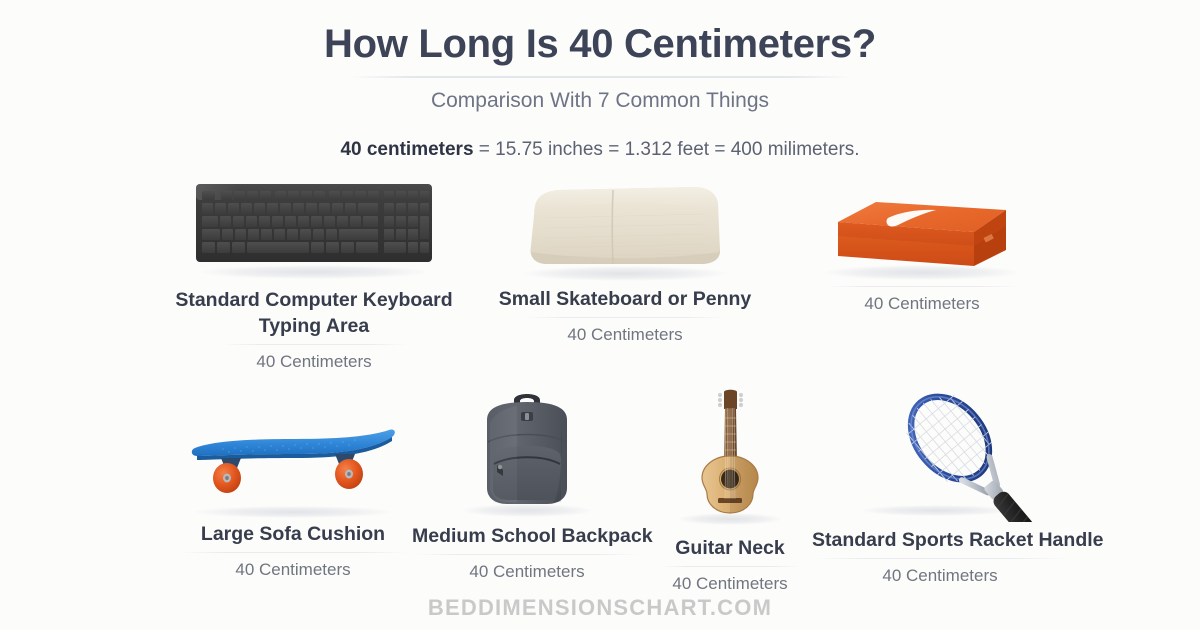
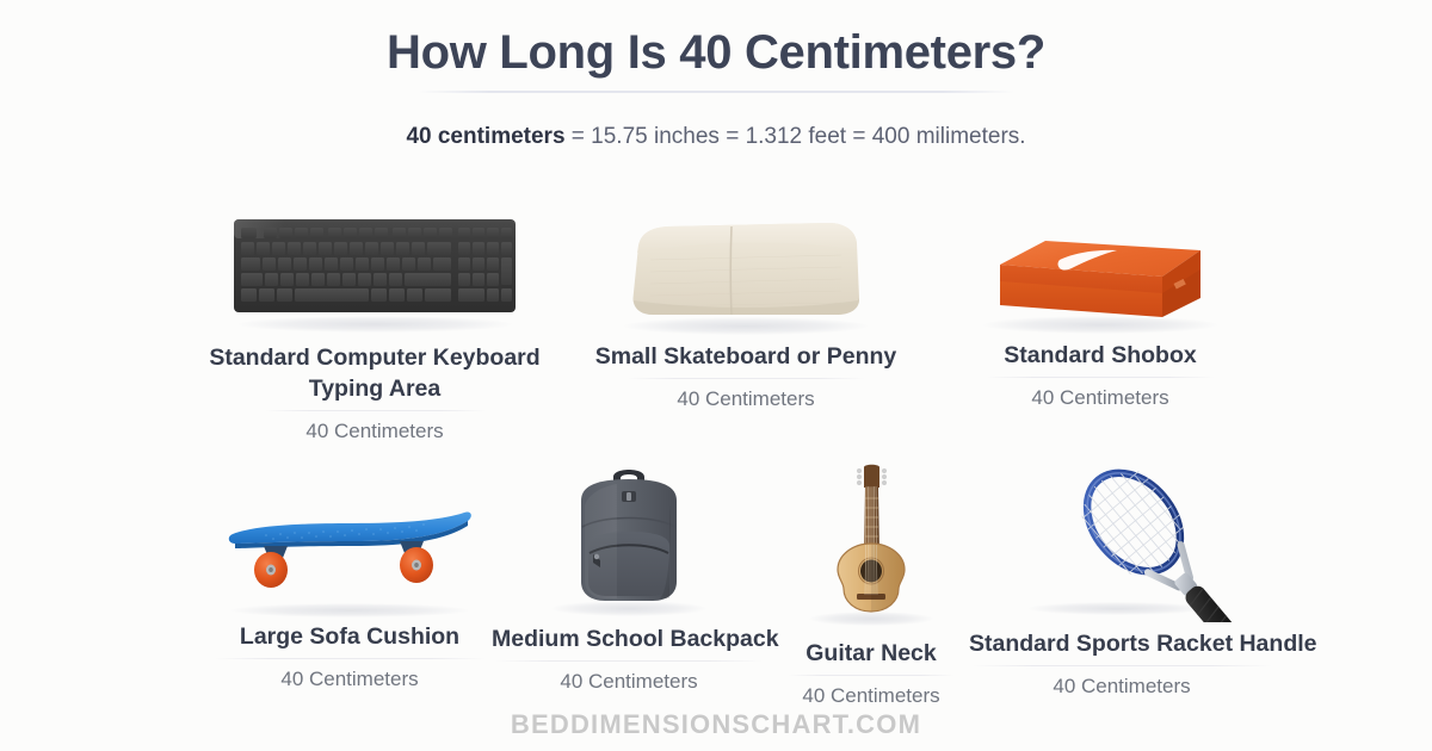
  How Long Is 40 Centimeters?
- Comparison With 7 Common Things
  40 centimeters = 15.75 inches = 1.312 feet = 400 milimeters.
  Standard Computer Keyboard Typing Area
  40 Centimeters
  Small Skateboard or Penny
  40 Centimeters
+ Standard Shobox
  40 Centimeters
  Large Sofa Cushion
  40 Centimeters
  Medium School Backpac
  40 Centimeters
  Guitar Neck
  40 Centimeters
  Standard Sports Racket Handle
  40 Centimeters
  BEDDIMENSIONSCHART.COM
